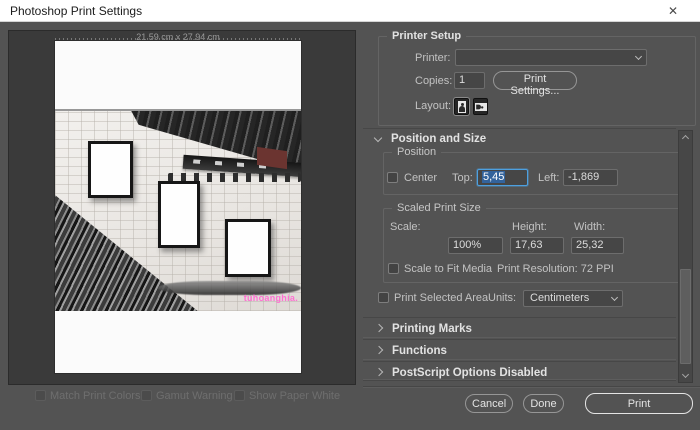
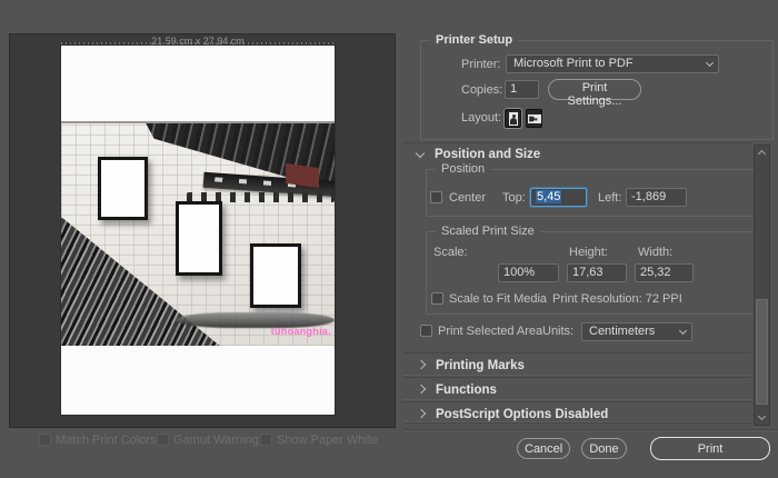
- Photoshop Print Settings
- ✕
  21.59 cm x 27.94 cm
  tuhoanghia.
  Printer Setup
  Printer:
+ Microsoft Print to PDF
  Copies:
  1
  Print Settings...
  Layout:
  Position and Size
  Position
  Center
  Top:
  5,45
  Left:
  -1,869
  Scaled Print Size
  Scale:
  Height:
  Width:
  100%
  17,63
  25,32
  Scale to Fit Media
  Print Resolution: 72 PPI
  Print Selected Area
  Units:
  Centimeters
  Printing Marks
  Functions
  PostScript Options Disabled
  Match Print Colors
  Gamut Warning
  Show Paper White
  Cancel
  Done
  Print
